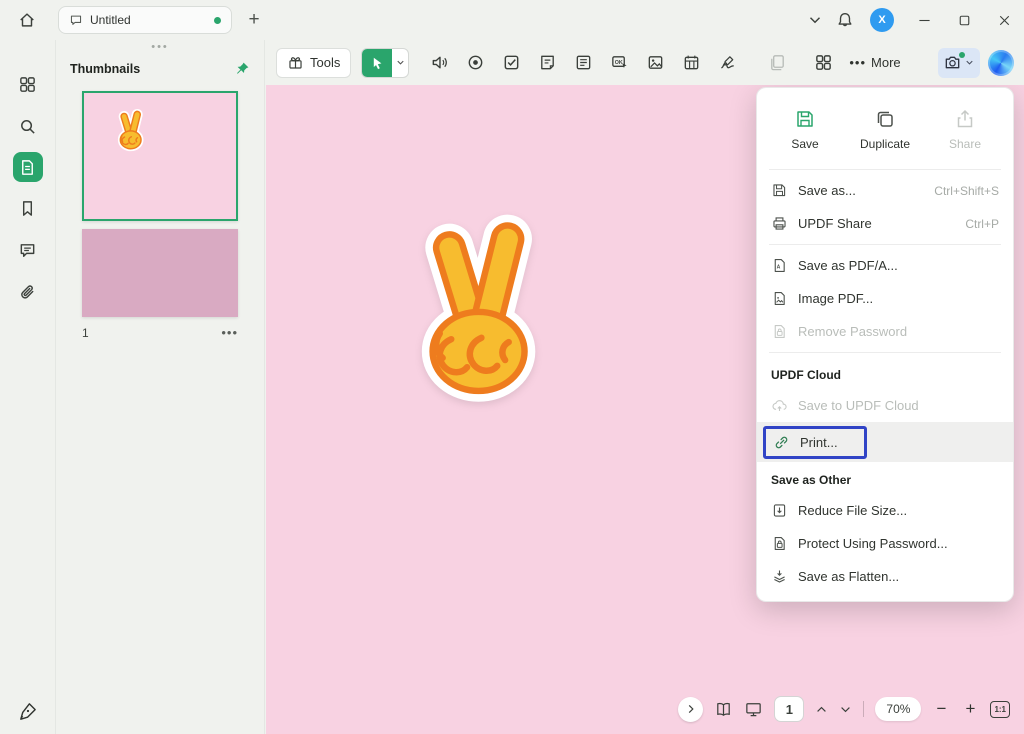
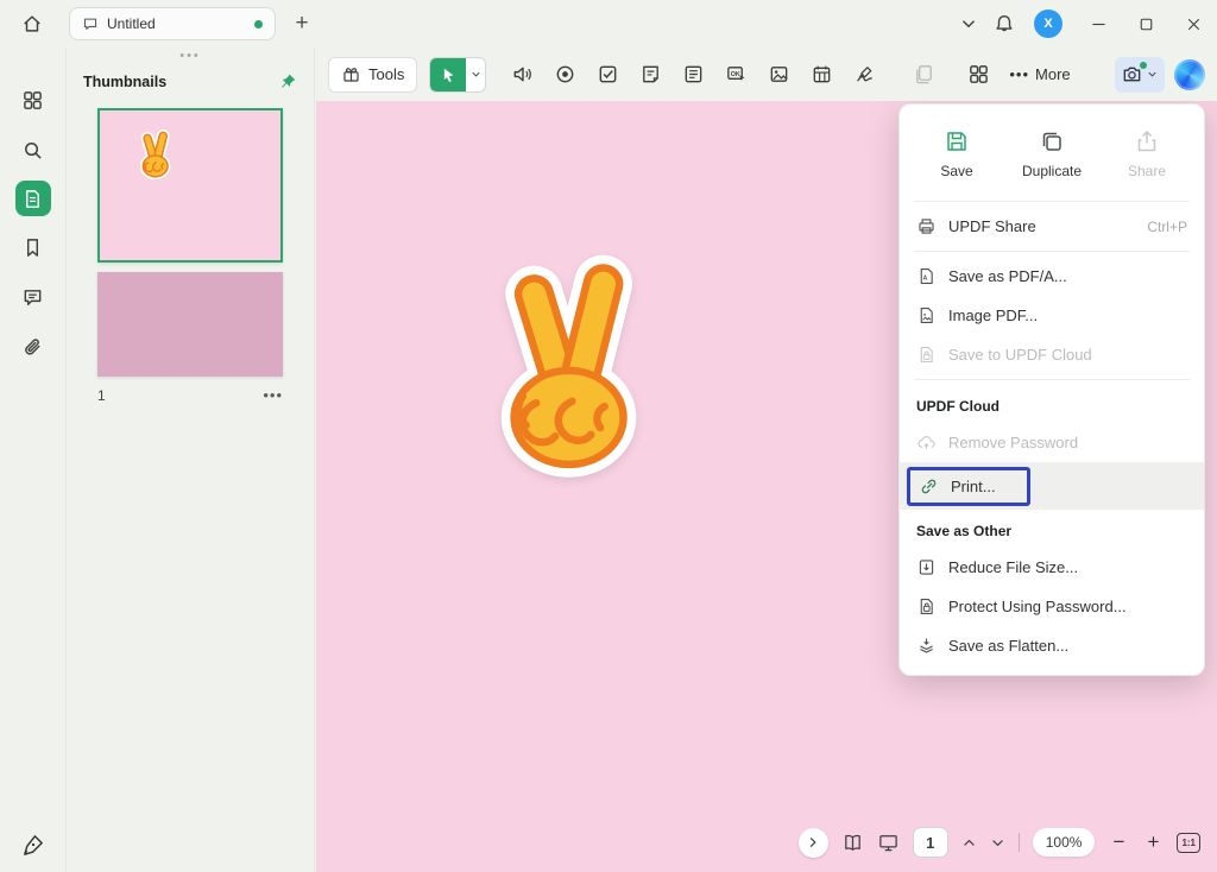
  Untitled
  +
  X
  •••
  Thumbnails
  1
  •••
  Tools
  •••
  More
  Save
  Duplicate
  Share
- Save as...
- Ctrl+Shift+S
  UPDF Share
  Ctrl+P
  Save as PDF/A...
  Image PDF...
- Remove Password
+ Save to UPDF Cloud
  UPDF Cloud
- Save to UPDF Cloud
+ Remove Password
  Print...
  Save as Other
  Reduce File Size...
  Protect Using Password...
  Save as Flatten...
  1
- 70%
+ 100%
  −
  +
  1:1
